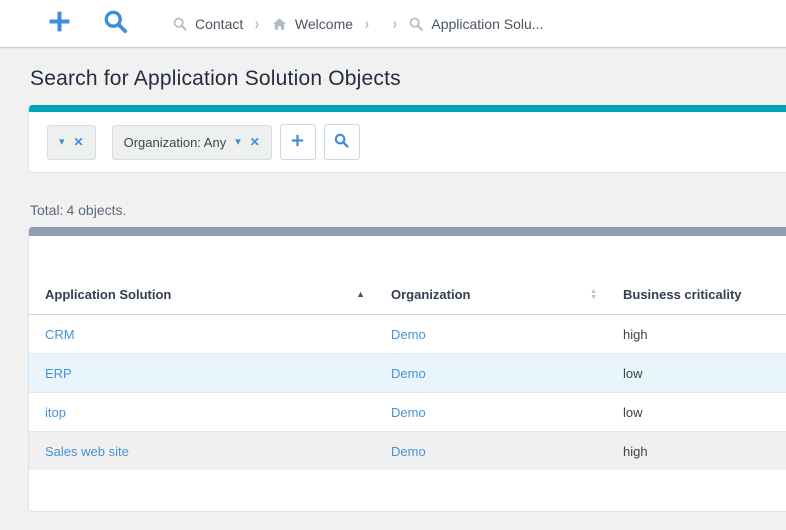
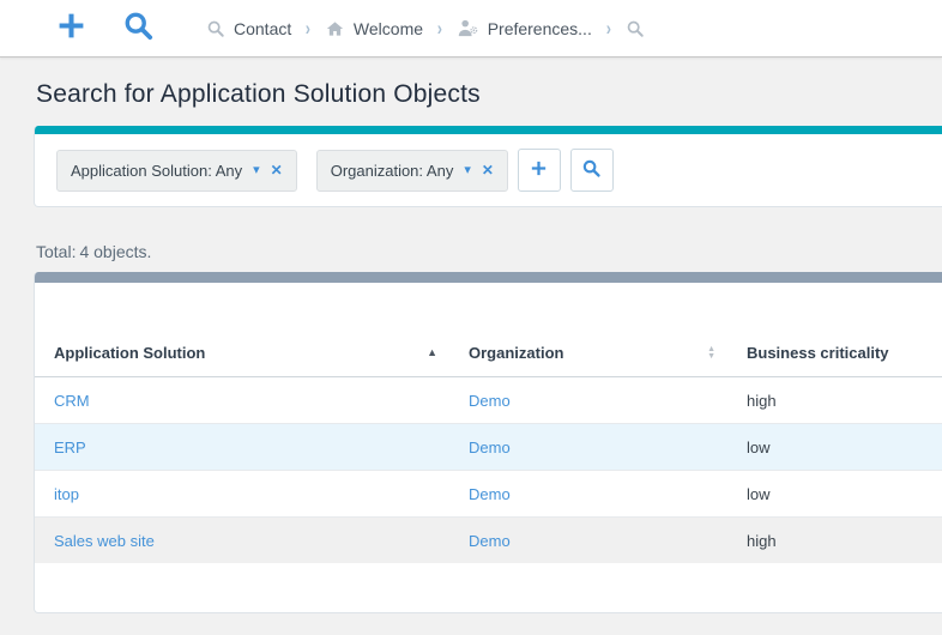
  Contact
  ›
  Welcome
  ›
+ Preferences...
  ›
- Application Solu...
  Search for Application Solution Objects
+ Application Solution: Any
  ▾
  ✕
  Organization: Any
  ▾
  ✕
  Total:
  4 objects.
  Application Solution ▲	Organization	Business criticality
  CRM	Demo	high
  ERP	Demo	low
  itop	Demo	low
  Sales web site	Demo	high
